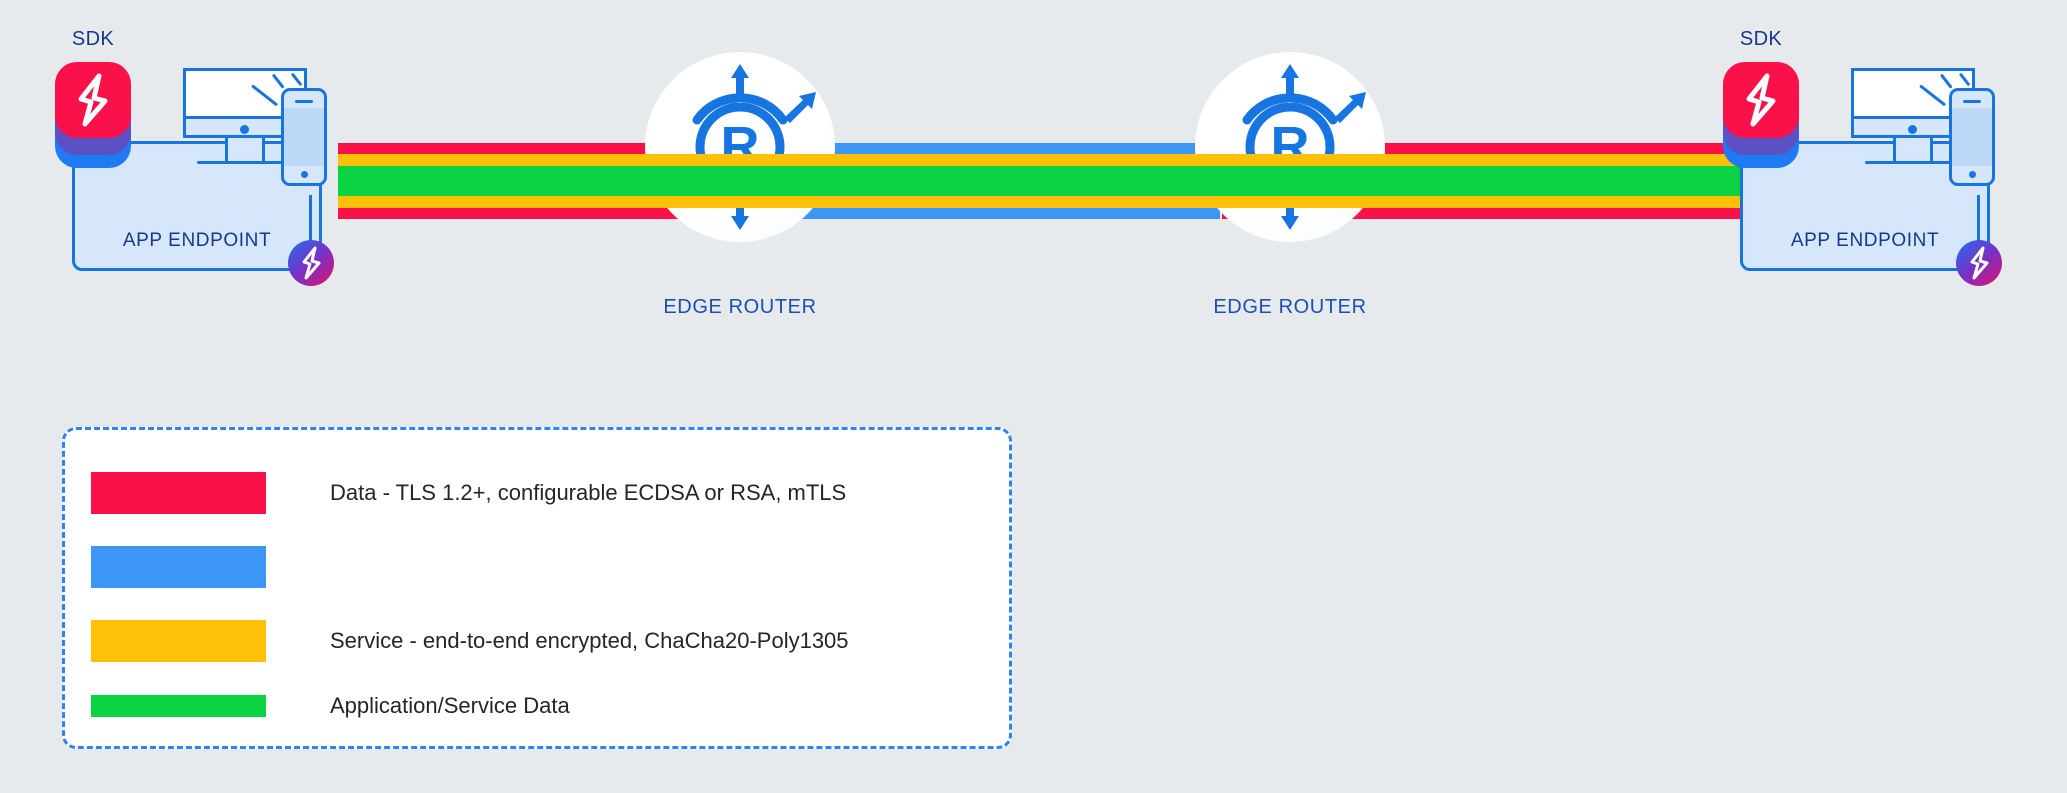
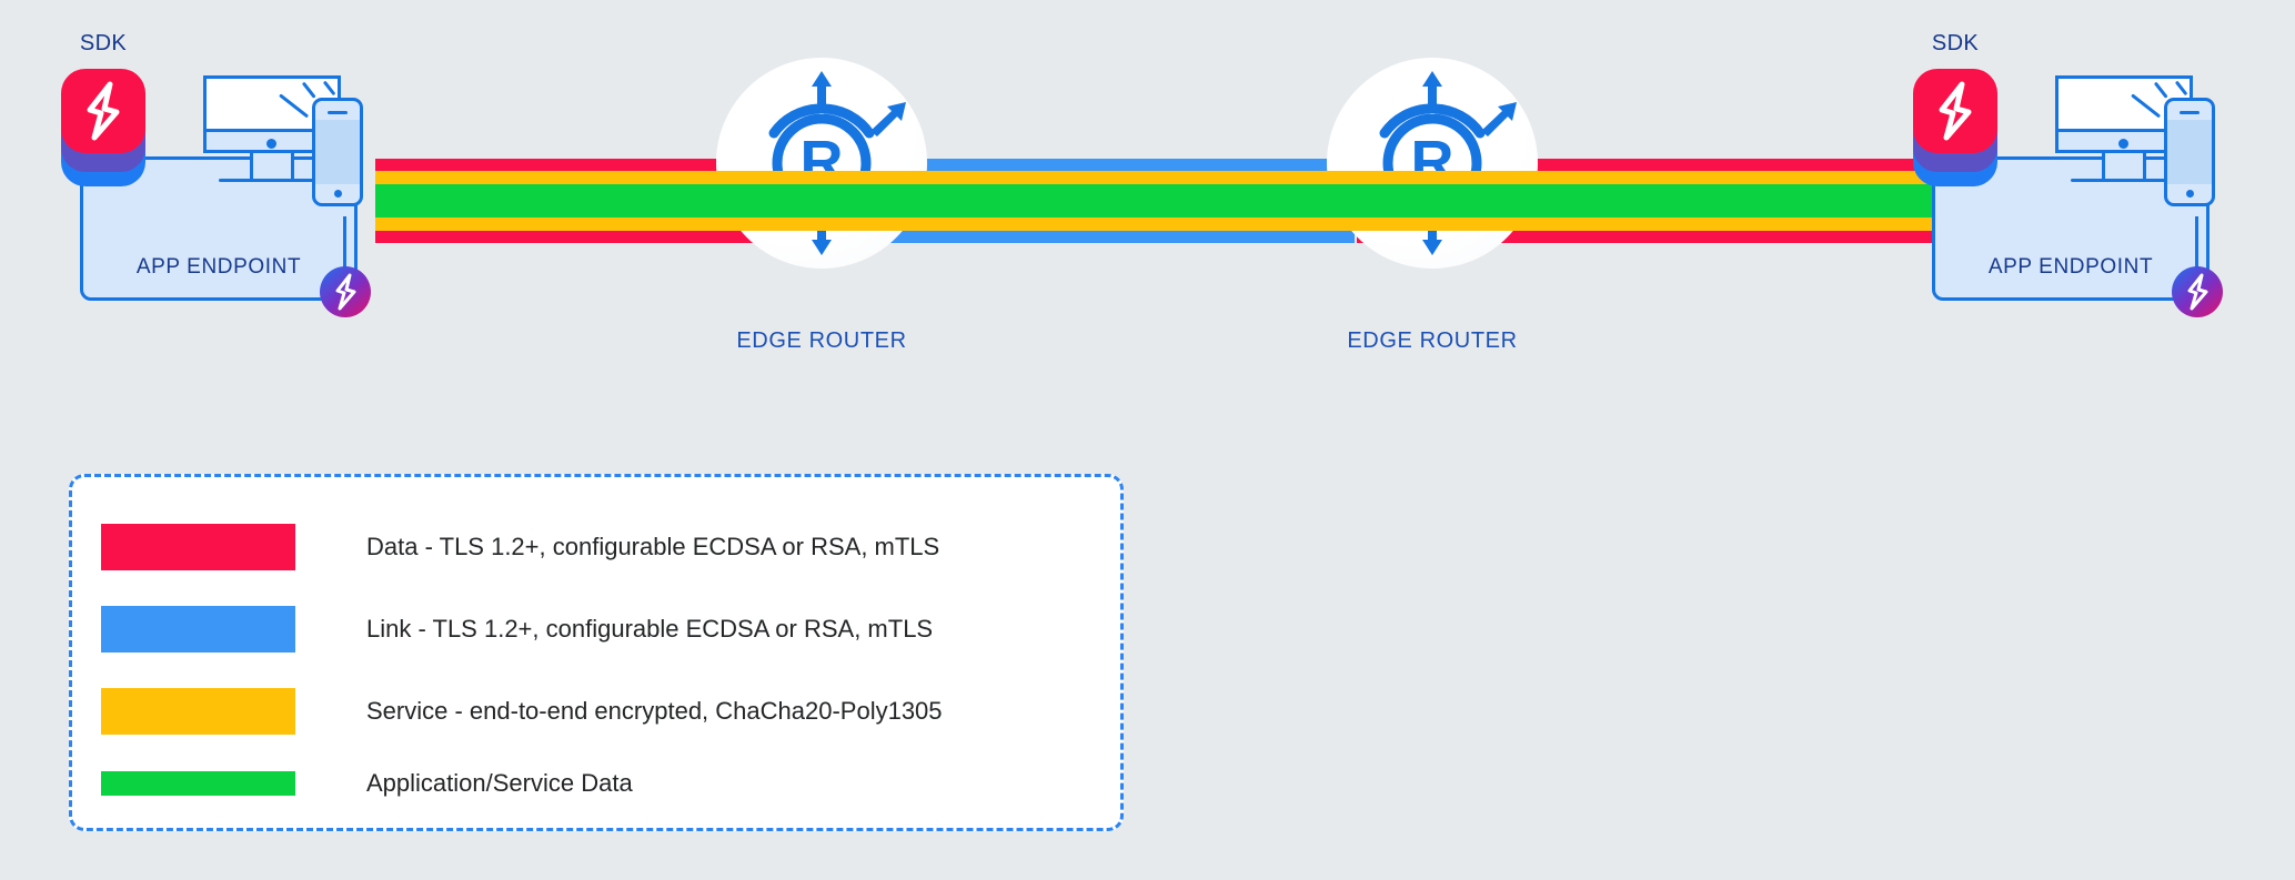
  R
  EDGE ROUTER
  R
  EDGE ROUTER
  APP ENDPOINT
  SDK
  APP ENDPOINT
  SDK
  Data - TLS 1.2+, configurable ECDSA or RSA, mTLS
+ Link - TLS 1.2+, configurable ECDSA or RSA, mTLS
  Service - end-to-end encrypted, ChaCha20-Poly1305
  Application/Service Data
